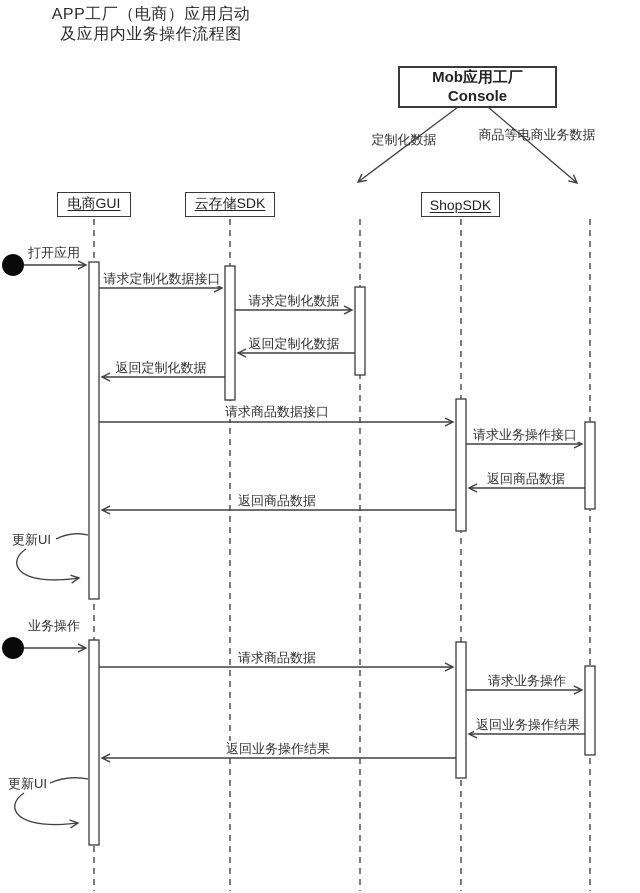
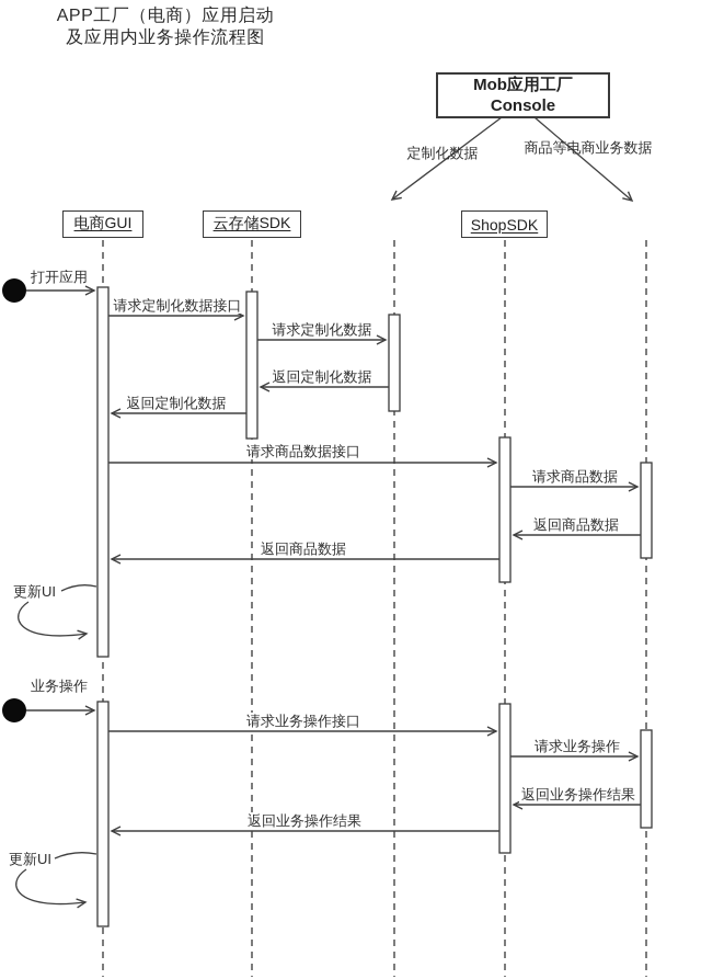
  APP工厂（电商）应用启动
  及应用内业务操作流程图
  Mob应用工厂
  Console
  定制化数据
  商品等电商业务数据
  电商GUI
  云存储SDK
  ShopSDK
  打开应用
  业务操作
  更新UI
  更新UI
  请求定制化数据接口
  请求定制化数据
  返回定制化数据
  返回定制化数据
  请求商品数据接口
- 请求业务操作接口
+ 请求商品数据
  返回商品数据
  返回商品数据
- 请求商品数据
+ 请求业务操作接口
  请求业务操作
  返回业务操作结果
  返回业务操作结果
